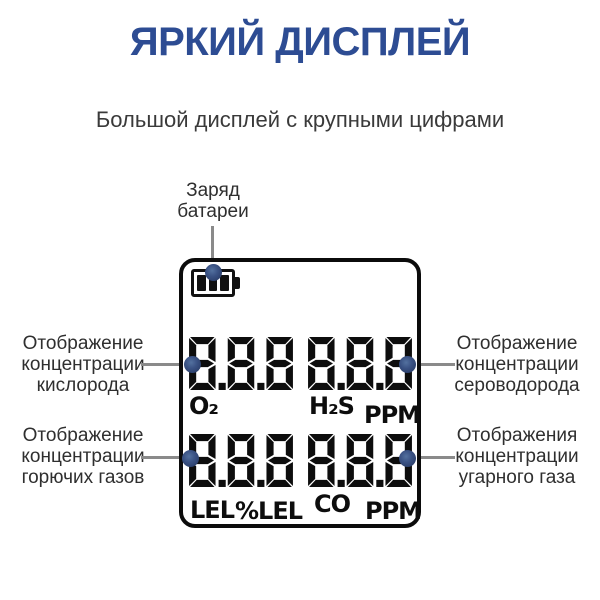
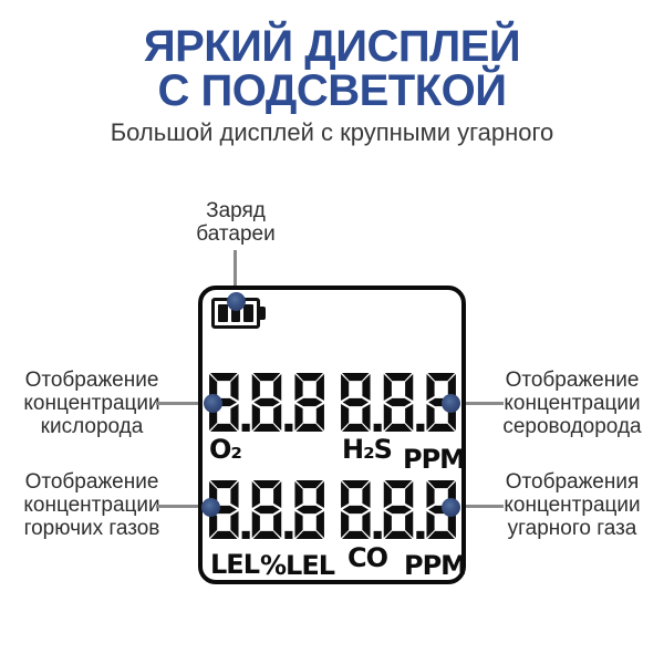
  ЯРКИЙ ДИСПЛЕЙ
+ С ПОДСВЕТКОЙ
- Большой дисплей с крупными цифрами
+ Большой дисплей с крупными угарного
  Заряд
  батареи
  Отображение
  концентрации
  кислорода
  Отображение
  концентрации
  горючих газов
  Отображение
  концентрации
  сероводорода
  Отображения
  концентрации
  угарного газа
  O₂
  H₂S
  PPM
  LEL
  %LEL
  CO
  PPM
